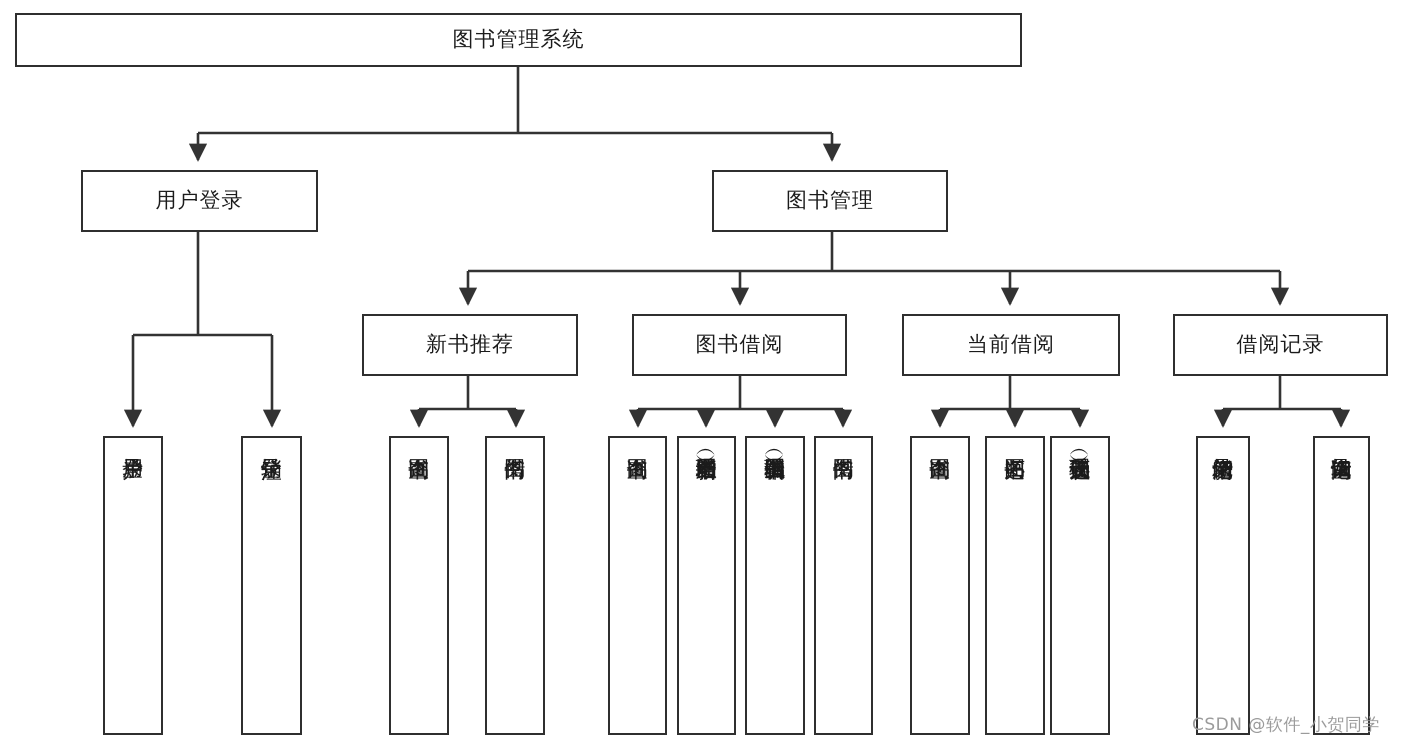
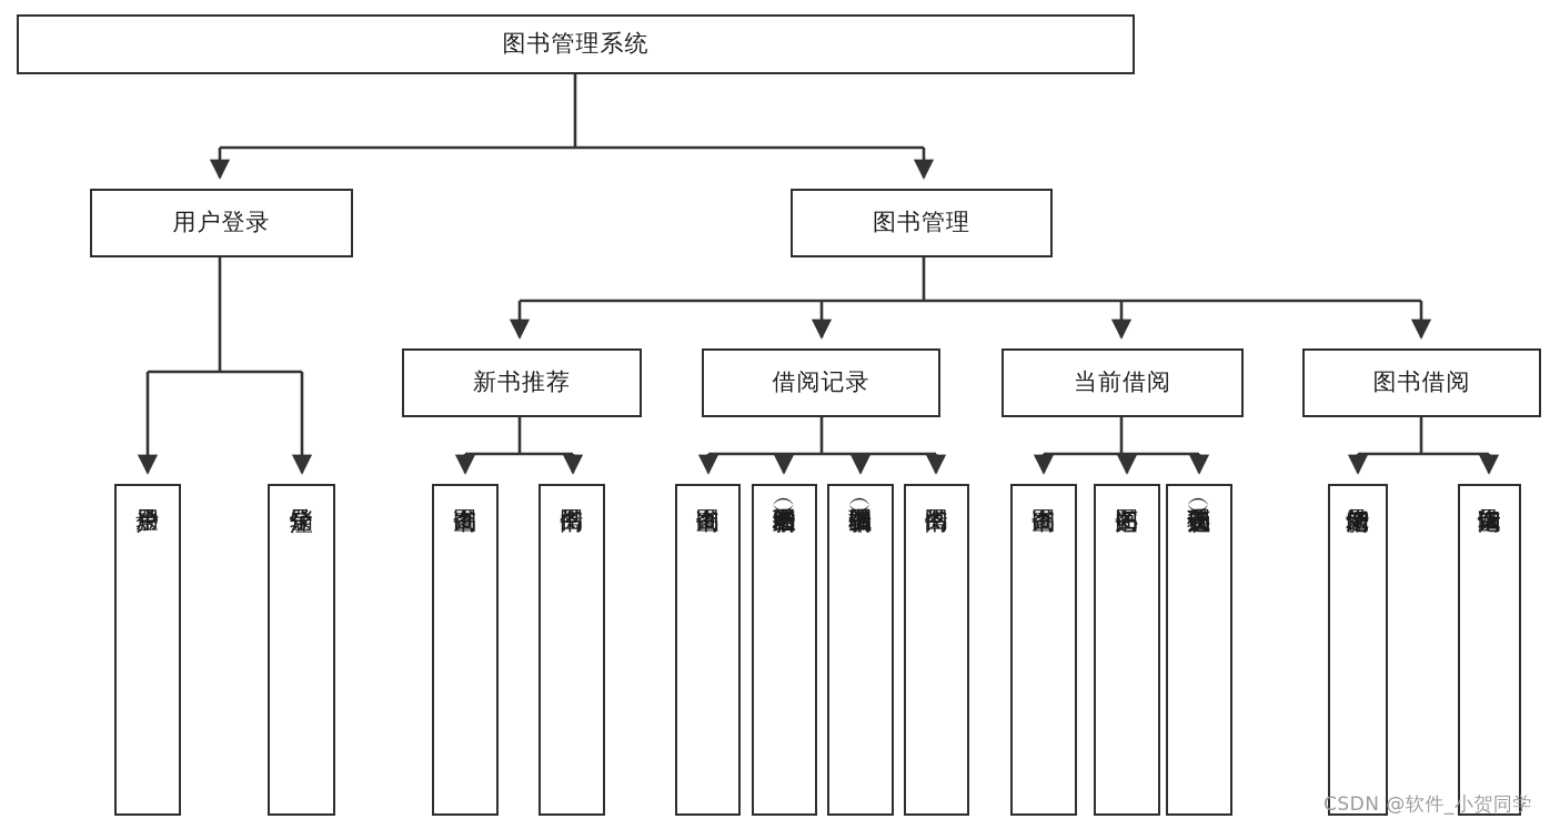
  图书管理系统
  用户登录
  图书管理
  新书推荐
- 图书借阅
+ 借阅记录
  当前借阅
- 借阅记录
+ 图书借阅
  CSDN @软件_小贺同学
